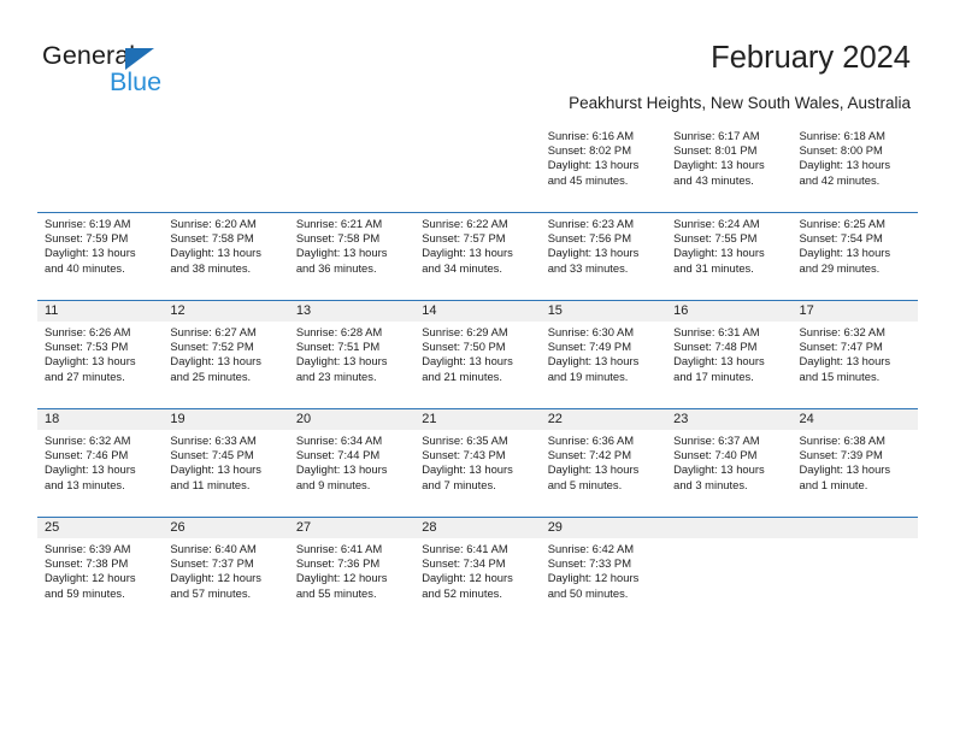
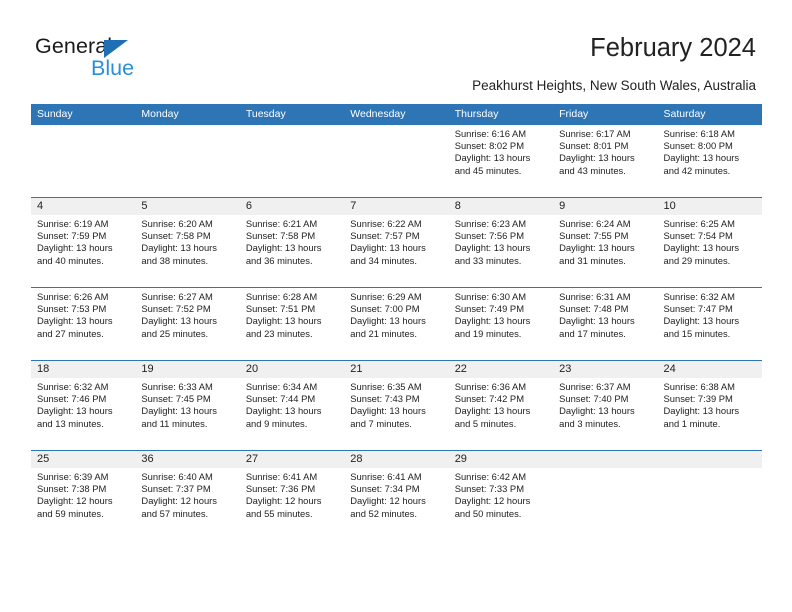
  General
  Blue
  February 2024
  Peakhurst Heights, New South Wales, Australia
+ Sunday
+ Monday
+ Tuesday
+ Wednesday
+ Thursday
+ Friday
+ Saturday
  Sunrise: 6:16 AM
  Sunset: 8:02 PM
  Daylight: 13 hours
  and 45 minutes.
  Sunrise: 6:17 AM
  Sunset: 8:01 PM
  Daylight: 13 hours
  and 43 minutes.
  Sunrise: 6:18 AM
  Sunset: 8:00 PM
  Daylight: 13 hours
  and 42 minutes.
+ 4
+ 5
+ 6
+ 7
+ 8
+ 9
+ 10
  Sunrise: 6:19 AM
  Sunset: 7:59 PM
  Daylight: 13 hours
  and 40 minutes.
  Sunrise: 6:20 AM
  Sunset: 7:58 PM
  Daylight: 13 hours
  and 38 minutes.
  Sunrise: 6:21 AM
  Sunset: 7:58 PM
  Daylight: 13 hours
  and 36 minutes.
  Sunrise: 6:22 AM
  Sunset: 7:57 PM
  Daylight: 13 hours
  and 34 minutes.
  Sunrise: 6:23 AM
  Sunset: 7:56 PM
  Daylight: 13 hours
  and 33 minutes.
  Sunrise: 6:24 AM
  Sunset: 7:55 PM
  Daylight: 13 hours
  and 31 minutes.
  Sunrise: 6:25 AM
  Sunset: 7:54 PM
  Daylight: 13 hours
  and 29 minutes.
- 11
- 12
- 13
- 14
- 15
- 16
- 17
  Sunrise: 6:26 AM
  Sunset: 7:53 PM
  Daylight: 13 hours
  and 27 minutes.
  Sunrise: 6:27 AM
  Sunset: 7:52 PM
  Daylight: 13 hours
  and 25 minutes.
  Sunrise: 6:28 AM
  Sunset: 7:51 PM
  Daylight: 13 hours
  and 23 minutes.
  Sunrise: 6:29 AM
- Sunset: 7:50 PM
+ Sunset: 7:00 PM
  Daylight: 13 hours
  and 21 minutes.
  Sunrise: 6:30 AM
  Sunset: 7:49 PM
  Daylight: 13 hours
  and 19 minutes.
  Sunrise: 6:31 AM
  Sunset: 7:48 PM
  Daylight: 13 hours
  and 17 minutes.
  Sunrise: 6:32 AM
  Sunset: 7:47 PM
  Daylight: 13 hours
  and 15 minutes.
  18
  19
  20
  21
  22
  23
  24
  Sunrise: 6:32 AM
  Sunset: 7:46 PM
  Daylight: 13 hours
  and 13 minutes.
  Sunrise: 6:33 AM
  Sunset: 7:45 PM
  Daylight: 13 hours
  and 11 minutes.
  Sunrise: 6:34 AM
  Sunset: 7:44 PM
  Daylight: 13 hours
  and 9 minutes.
  Sunrise: 6:35 AM
  Sunset: 7:43 PM
  Daylight: 13 hours
  and 7 minutes.
  Sunrise: 6:36 AM
  Sunset: 7:42 PM
  Daylight: 13 hours
  and 5 minutes.
  Sunrise: 6:37 AM
  Sunset: 7:40 PM
  Daylight: 13 hours
  and 3 minutes.
  Sunrise: 6:38 AM
  Sunset: 7:39 PM
  Daylight: 13 hours
  and 1 minute.
  25
- 26
+ 36
  27
  28
  29
  Sunrise: 6:39 AM
  Sunset: 7:38 PM
  Daylight: 12 hours
  and 59 minutes.
  Sunrise: 6:40 AM
  Sunset: 7:37 PM
  Daylight: 12 hours
  and 57 minutes.
  Sunrise: 6:41 AM
  Sunset: 7:36 PM
  Daylight: 12 hours
  and 55 minutes.
  Sunrise: 6:41 AM
  Sunset: 7:34 PM
  Daylight: 12 hours
  and 52 minutes.
  Sunrise: 6:42 AM
  Sunset: 7:33 PM
  Daylight: 12 hours
  and 50 minutes.
